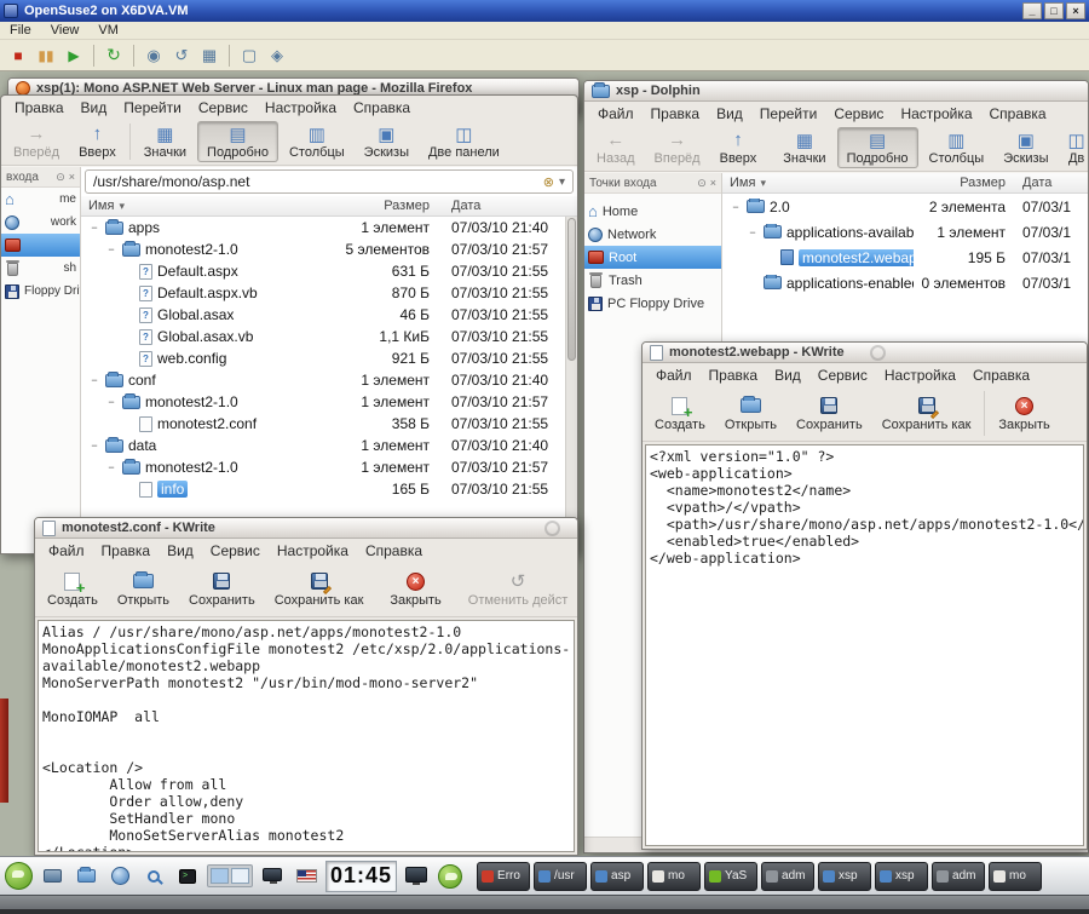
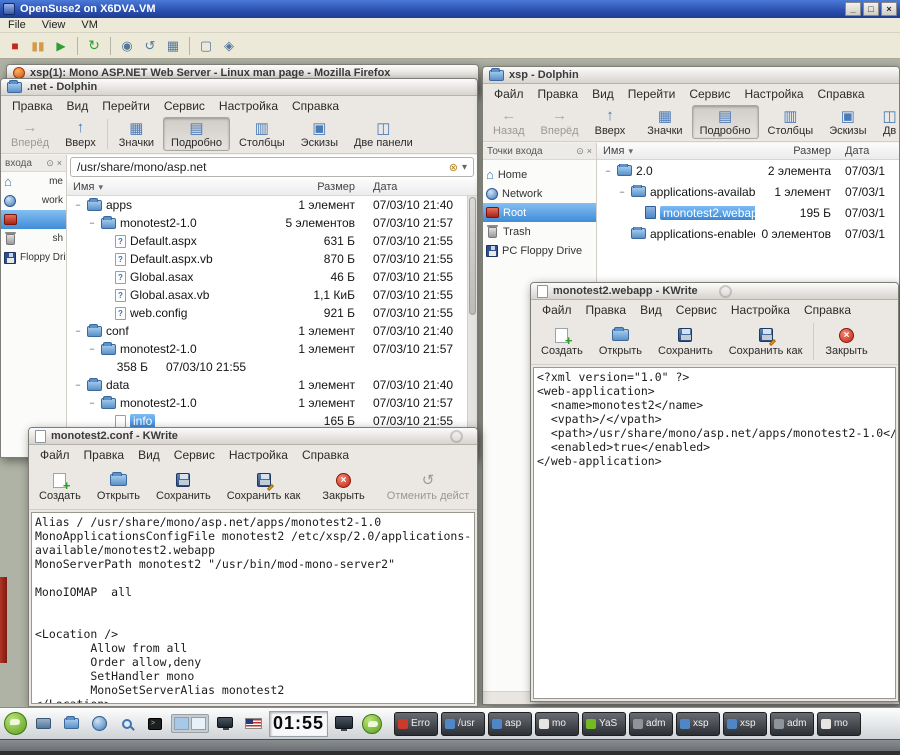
  OpenSuse2 on X6DVA.VM
  _
  □
  ×
  File
  View
  VM
  ■
  ▮▮
  ▶
  ↻
  ◉
  ↺
  ▦
  ▢
  ◈
  xsp(1): Mono ASP.NET Web Server - Linux man page - Mozilla Firefox
+ .net - Dolphin
  Правка
  Вид
  Перейти
  Сервис
  Настройка
  Справка
  →
  Вперёд
  ↑
  Вверх
  ▦
  Значки
  ▤
  Подробно
  ▥
  Столбцы
  ▣
  Эскизы
  ◫
  Две панели
  входа
  ⊙
  ×
  me
  work
  sh
  Floppy Dri
  /usr/share/mono/asp.net
  ⊗
  ▾
  Имя
  ▾
  Размер
  Дата
  apps
  1 элемент
  07/03/10 21:40
  monotest2-1.0
  5 элементов
  07/03/10 21:57
  Default.aspx
  631 Б
  07/03/10 21:55
  Default.aspx.vb
  870 Б
  07/03/10 21:55
  Global.asax
  46 Б
  07/03/10 21:55
  Global.asax.vb
  1,1 КиБ
  07/03/10 21:55
  web.config
  921 Б
  07/03/10 21:55
  conf
  1 элемент
  07/03/10 21:40
  monotest2-1.0
  1 элемент
  07/03/10 21:57
- monotest2.conf
  358 Б
  07/03/10 21:55
  data
  1 элемент
  07/03/10 21:40
  monotest2-1.0
  1 элемент
  07/03/10 21:57
  info
  165 Б
  07/03/10 21:55
  xsp - Dolphin
  Файл
  Правка
  Вид
  Перейти
  Сервис
  Настройка
  Справка
  ←
  Назад
  →
  Вперёд
  ↑
  Вверх
  ▦
  Значки
  ▤
  Подробно
  ▥
  Столбцы
  ▣
  Эскизы
  ◫
  Дв
  Точки входа
  ⊙
  ×
  Home
  Network
  Root
  Trash
  PC Floppy Drive
  Имя
  ▾
  Размер
  Дата
  2.0
  2 элемента
  07/03/1
  applications-availab
  1 элемент
  07/03/1
  monotest2.webap
  195 Б
  07/03/1
  applications-enable
  0 элементов
  07/03/1
  monotest2.conf - KWrite
  Файл
  Правка
  Вид
  Сервис
  Настройка
  Справка
  Создать
  Открыть
  Сохранить
  Сохранить как
  Закрыть
  Отменить дейст
  Alias / /usr/share/mono/asp.net/apps/monotest2-1.0
  MonoApplicationsConfigFile monotest2 /etc/xsp/2.0/applications-
  available/monotest2.webapp
  MonoServerPath monotest2 "/usr/bin/mod-mono-server2"
  MonoIOMAP all
  <Location />
  Allow from all
  Order allow,deny
  SetHandler mono
  MonoSetServerAlias monotest2
  monotest2.webapp - KWrite
  Файл
  Правка
  Вид
  Сервис
  Настройка
  Справка
  Создать
  Открыть
  Сохранить
  Сохранить как
  Закрыть
  <?xml version="1.0" ?>
  <web-application>
  <name>monotest2</name>
  <vpath>/</vpath>
  <path>/usr/share/mono/asp.net/apps/monotest2-1.0</
  <enabled>true</enabled>
  </web-application>
- 01:45
+ 01:55
  Erro
  /usr
  asp
  mo
  YaS
  adm
  xsp
  xsp
  adm
  mo
